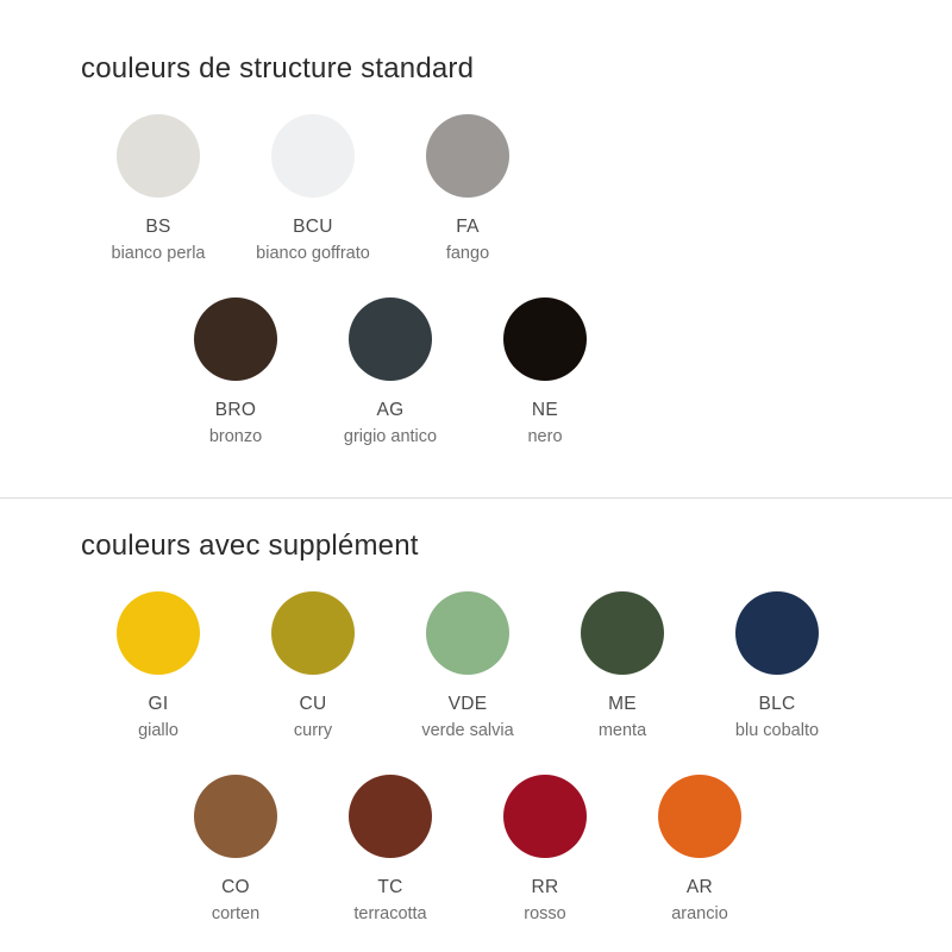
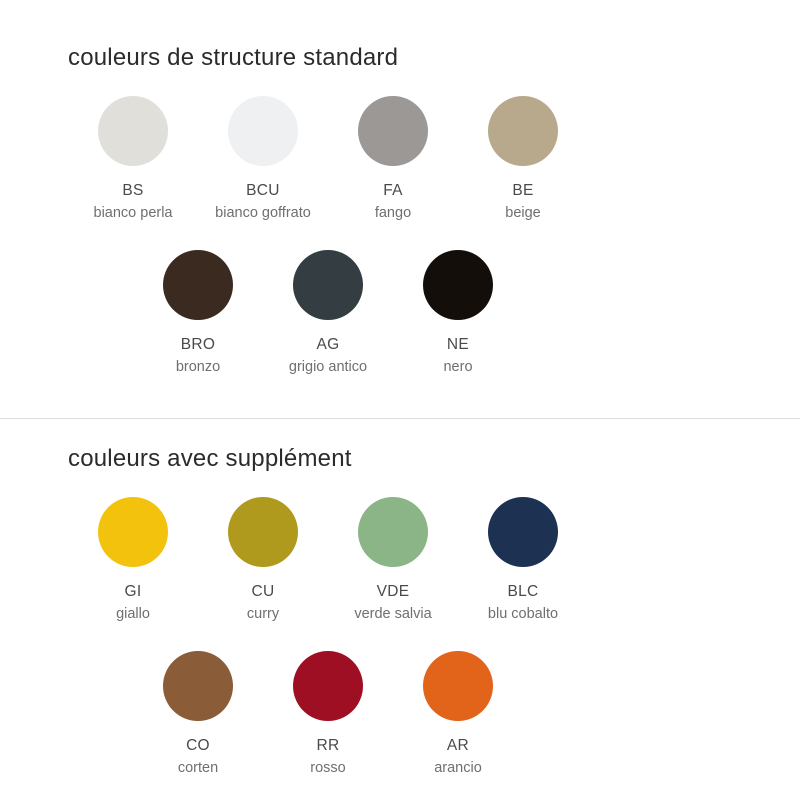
  couleurs de structure standard
  BS
  bianco perla
  BCU
  bianco goffrato
  FA
  fango
+ BE
+ beige
  BRO
  bronzo
  AG
  grigio antico
  NE
  nero
  couleurs avec supplément
  GI
  giallo
  CU
  curry
  VDE
  verde salvia
- ME
- menta
  BLC
  blu cobalto
  CO
  corten
- TC
- terracotta
  RR
  rosso
  AR
  arancio
